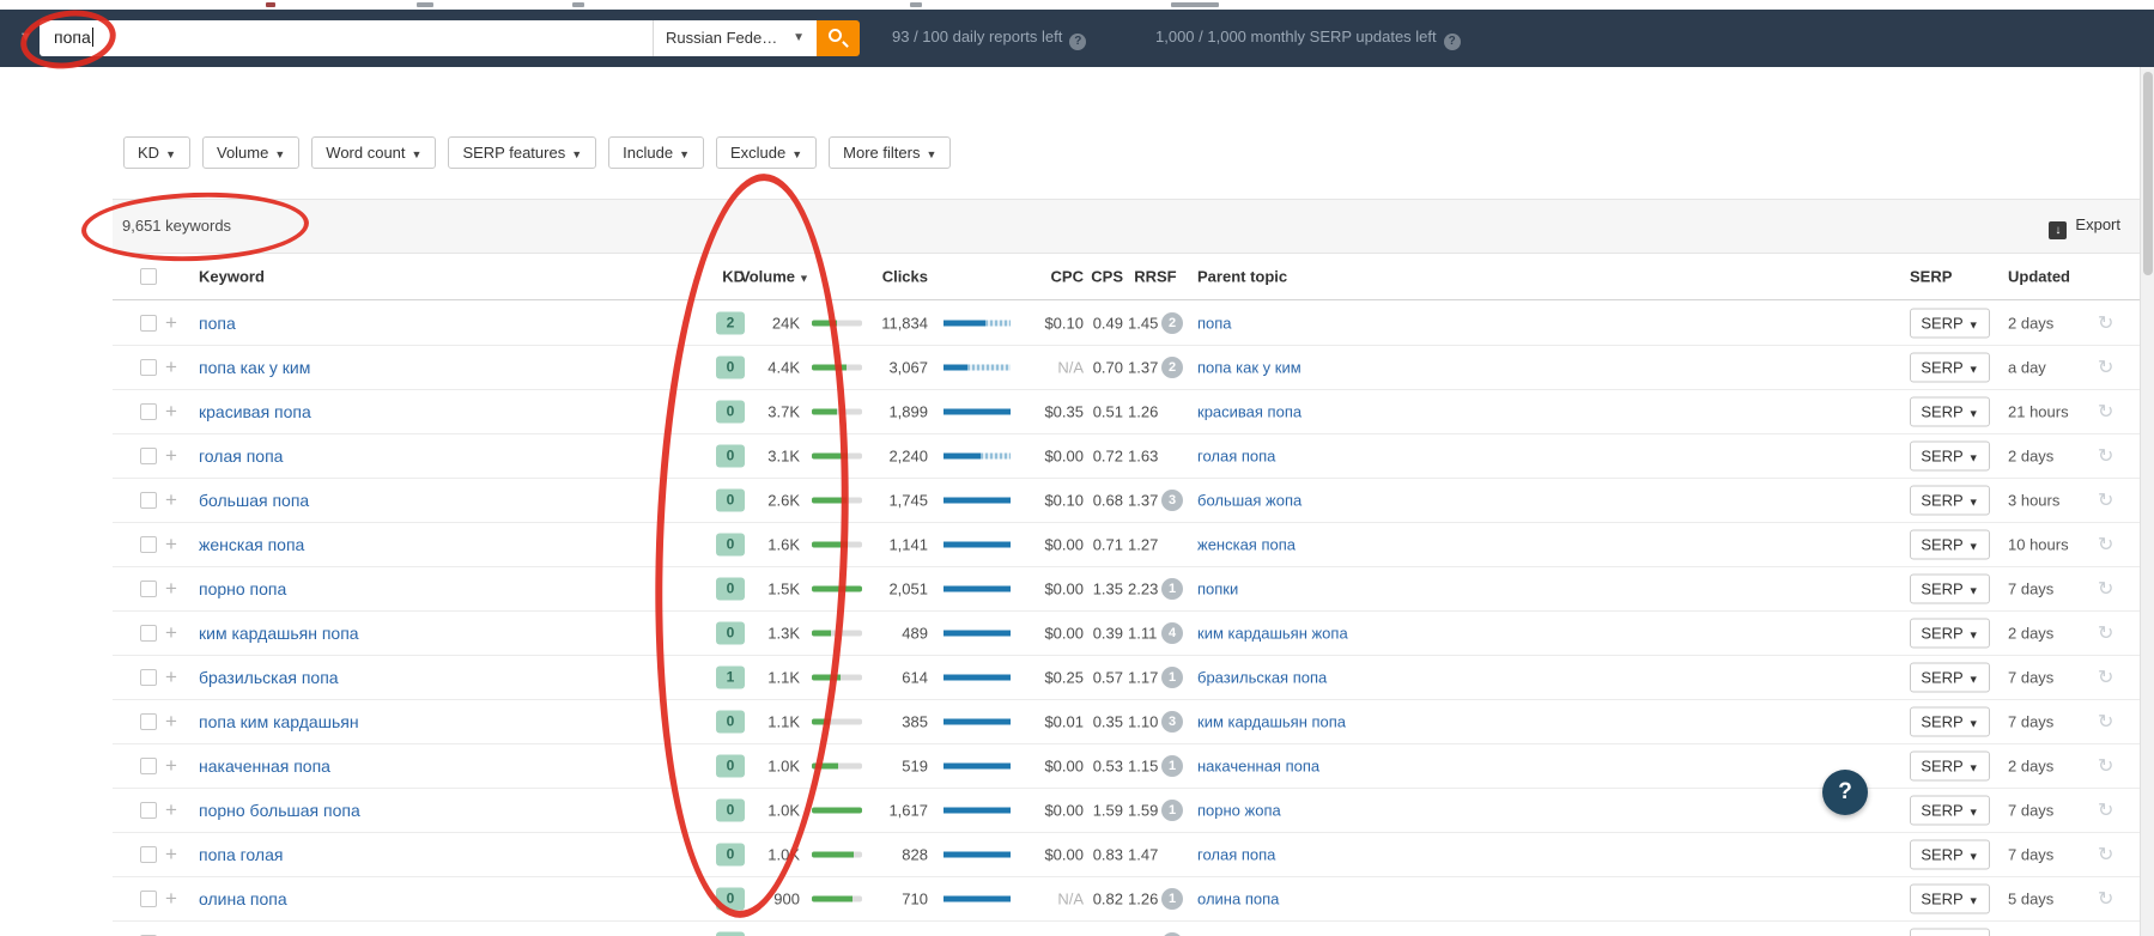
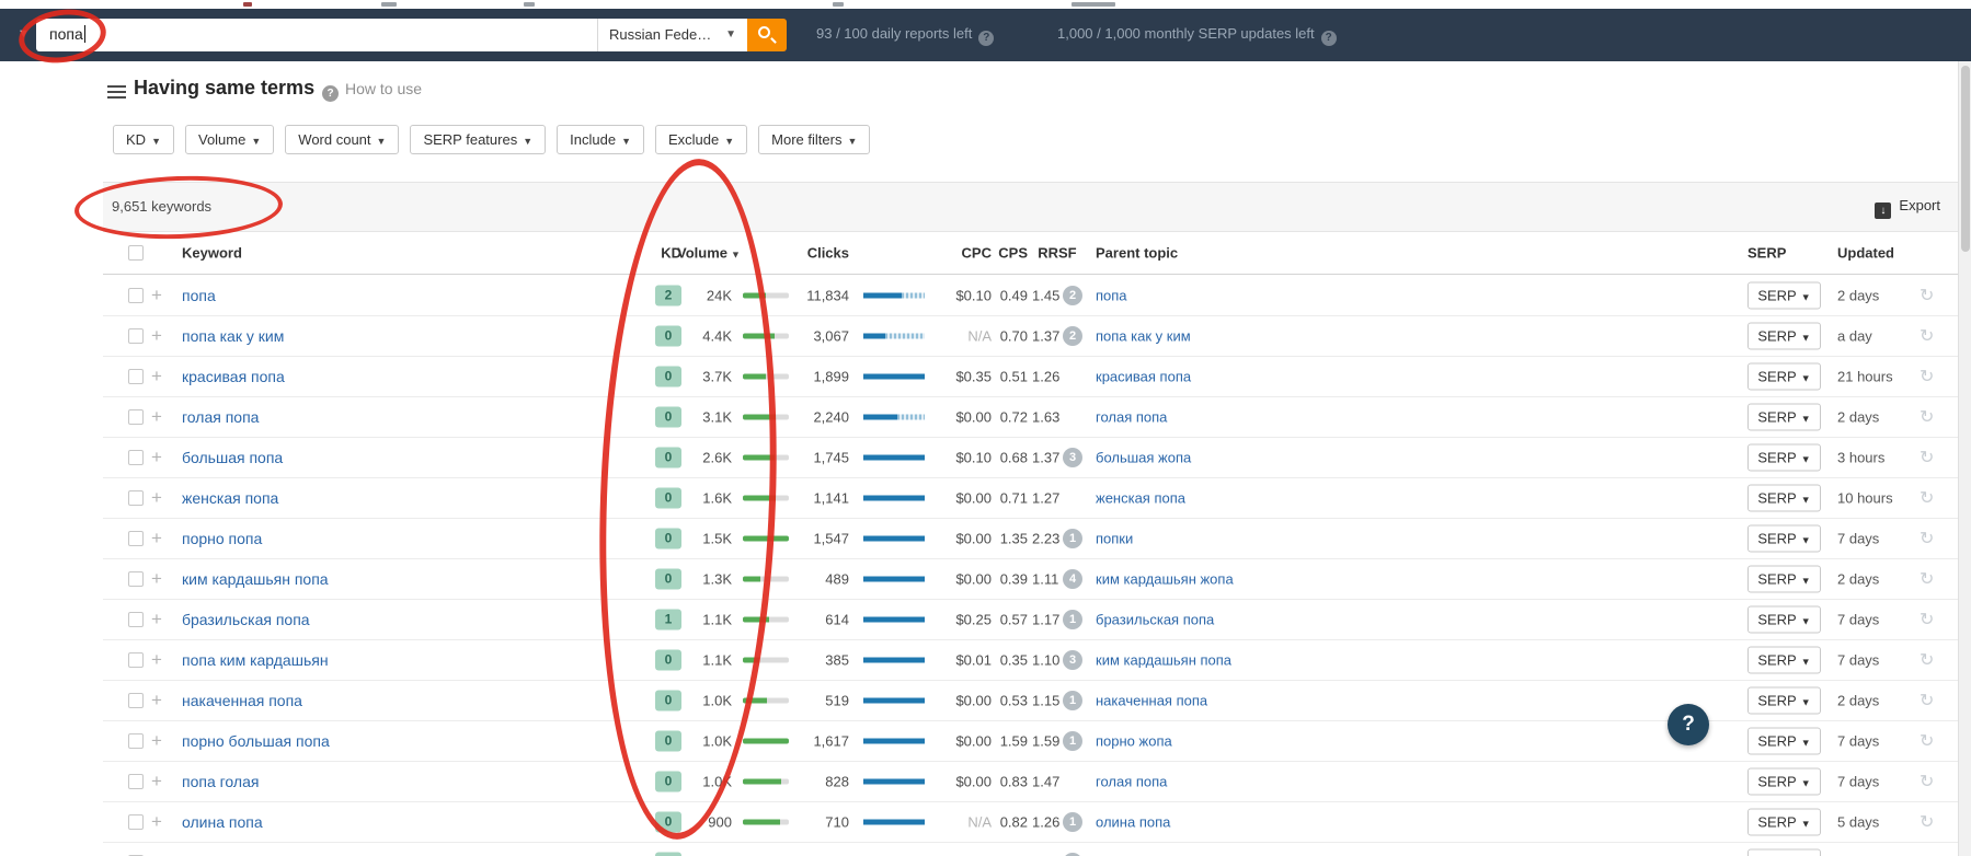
  ▼
  попа
  Russian Fede…
  ▼
  93 / 100 daily reports left ?
  1,000 / 1,000 monthly SERP updates left ?
+ Having same terms
+ ? How to use
  KD ▼
  Volume ▼
  Word count ▼
  SERP features ▼
  Include ▼
  Exclude ▼
  More filters ▼
  9,651 keywords
  ↓ Export
  Keyword
  KD
  Volume ▼
  Clicks
  CPC
  CPS
  RR
  SF
  Parent topic
  SERP
  Updated
  +
  попа
  2
  24K
  11,834
  $0.10
  0.49
  1.45
  2
  попа
  SERP ▼
  2 days
  ↻
  +
  попа как у ким
  0
  4.4K
  3,067
  N/A
  0.70
  1.37
  2
  попа как у ким
  SERP ▼
  a day
  ↻
  +
  красивая попа
  0
  3.7K
  1,899
  $0.35
  0.51
  1.26
  красивая попа
  SERP ▼
  21 hours
  ↻
  +
  голая попа
  0
  3.1K
  2,240
  $0.00
  0.72
  1.63
  голая попа
  SERP ▼
  2 days
  ↻
  +
  большая попа
  0
  2.6K
  1,745
  $0.10
  0.68
  1.37
  3
  большая жопа
  SERP ▼
  3 hours
  ↻
  +
  женская попа
  0
  1.6K
  1,141
  $0.00
  0.71
  1.27
  женская попа
  SERP ▼
  10 hours
  ↻
  +
  порно попа
  0
  1.5K
- 2,051
+ 1,547
  $0.00
  1.35
  2.23
  1
  попки
  SERP ▼
  7 days
  ↻
  +
  ким кардашьян попа
  0
  1.3K
  489
  $0.00
  0.39
  1.11
  4
  ким кардашьян жопа
  SERP ▼
  2 days
  ↻
  +
  бразильская попа
  1
  1.1K
  614
  $0.25
  0.57
  1.17
  1
  бразильская попа
  SERP ▼
  7 days
  ↻
  +
  попа ким кардашьян
  0
  1.1K
  385
  $0.01
  0.35
  1.10
  3
  ким кардашьян попа
  SERP ▼
  7 days
  ↻
  +
  накаченная попа
  0
  1.0K
  519
  $0.00
  0.53
  1.15
  1
  накаченная попа
  SERP ▼
  2 days
  ↻
  +
  порно большая попа
  0
  1.0K
  1,617
  $0.00
  1.59
  1.59
  1
  порно жопа
  SERP ▼
  7 days
  ↻
  +
  попа голая
  0
  1.0K
  828
  $0.00
  0.83
  1.47
  голая попа
  SERP ▼
  7 days
  ↻
  +
  олина попа
  0
  900
  710
  N/A
  0.82
  1.26
  1
  олина попа
  SERP ▼
  5 days
  ↻
  ?
